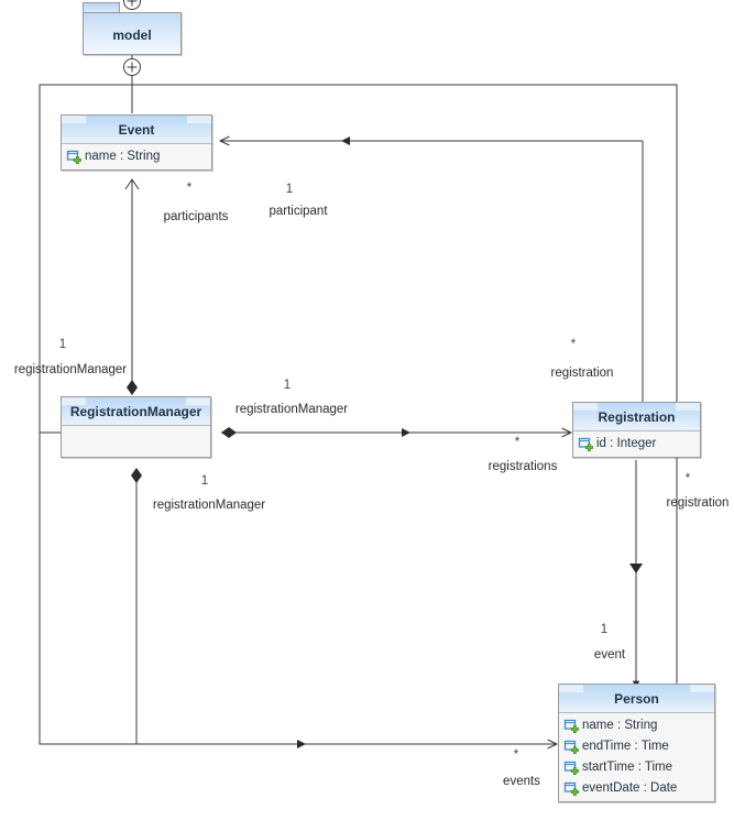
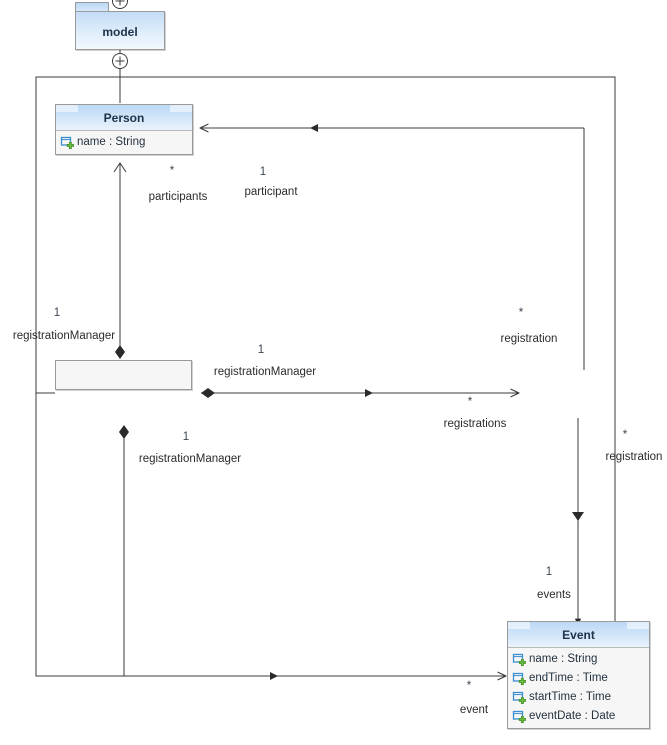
  model
- Event
+ Person
  name : String
- RegistrationManager
- Registration
- id : Integer
- Person
+ Event
  name : String
  endTime : Time
  startTime : Time
  eventDate : Date
  1
  participant
  *
  participants
  *
  registration
  1
  registrationManager
  1
  registrationManager
  1
  registrationManager
  *
  registrations
  *
  registration
  1
- event
+ events
  *
- events
+ event
